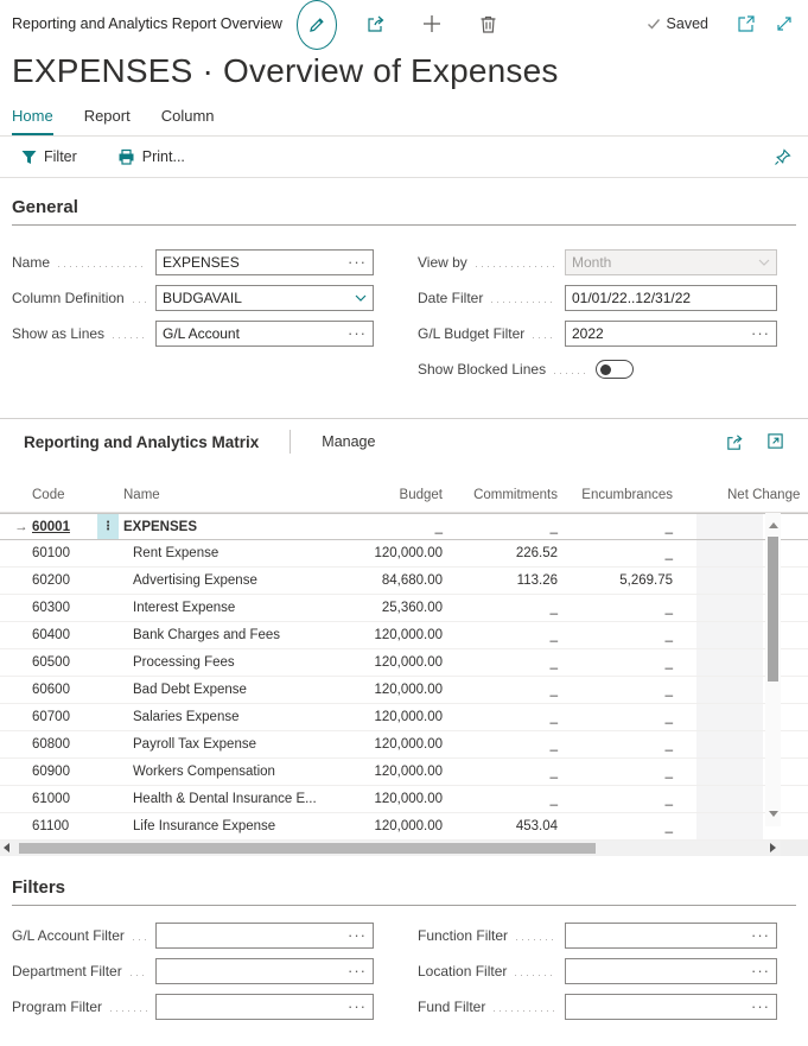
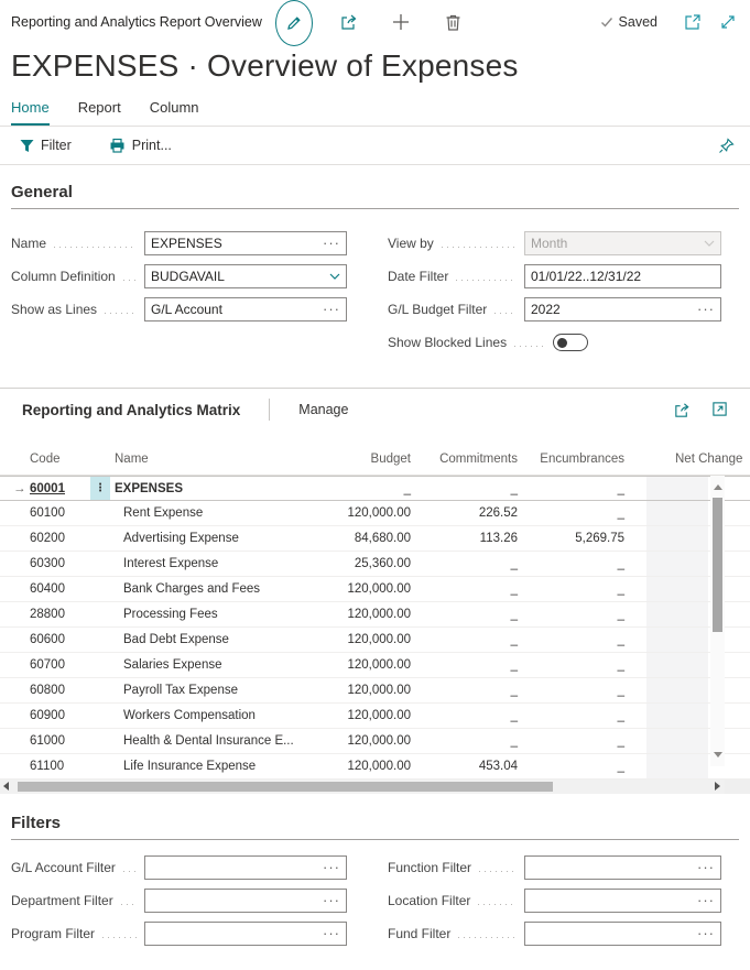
  Reporting and Analytics Report Overview
  Saved
  EXPENSES · Overview of Expenses
  Home
  Report
  Column
  Filter
  Print...
  General
  Name
  EXPENSES
  ···
  Column Definition
  BUDGAVAIL
  Show as Lines
  G/L Account
  ···
  View by
  Month
  Date Filter
  01/01/22..12/31/22
  G/L Budget Filter
  2022
  ···
  Show Blocked Lines
  Reporting and Analytics Matrix
  Manage
  Code
  Name
  Budget
  Commitments
  Encumbrances
  Net Change
  →
  60001
  ⋮
  EXPENSES
  _
  _
  _
  60100
  Rent Expense
  120,000.00
  226.52
  _
  60200
  Advertising Expense
  84,680.00
  113.26
  5,269.75
  60300
  Interest Expense
  25,360.00
  _
  _
  60400
  Bank Charges and Fees
  120,000.00
  _
  _
- 60500
+ 28800
  Processing Fees
  120,000.00
  _
  _
  60600
  Bad Debt Expense
  120,000.00
  _
  _
  60700
  Salaries Expense
  120,000.00
  _
  _
  60800
  Payroll Tax Expense
  120,000.00
  _
  _
  60900
  Workers Compensation
  120,000.00
  _
  _
  61000
  Health & Dental Insurance E...
  120,000.00
  _
  _
  61100
  Life Insurance Expense
  120,000.00
  453.04
  _
  Filters
  G/L Account Filter
  ···
  Department Filter
  ···
  Program Filter
  ···
  Function Filter
  ···
  Location Filter
  ···
  Fund Filter
  ···
